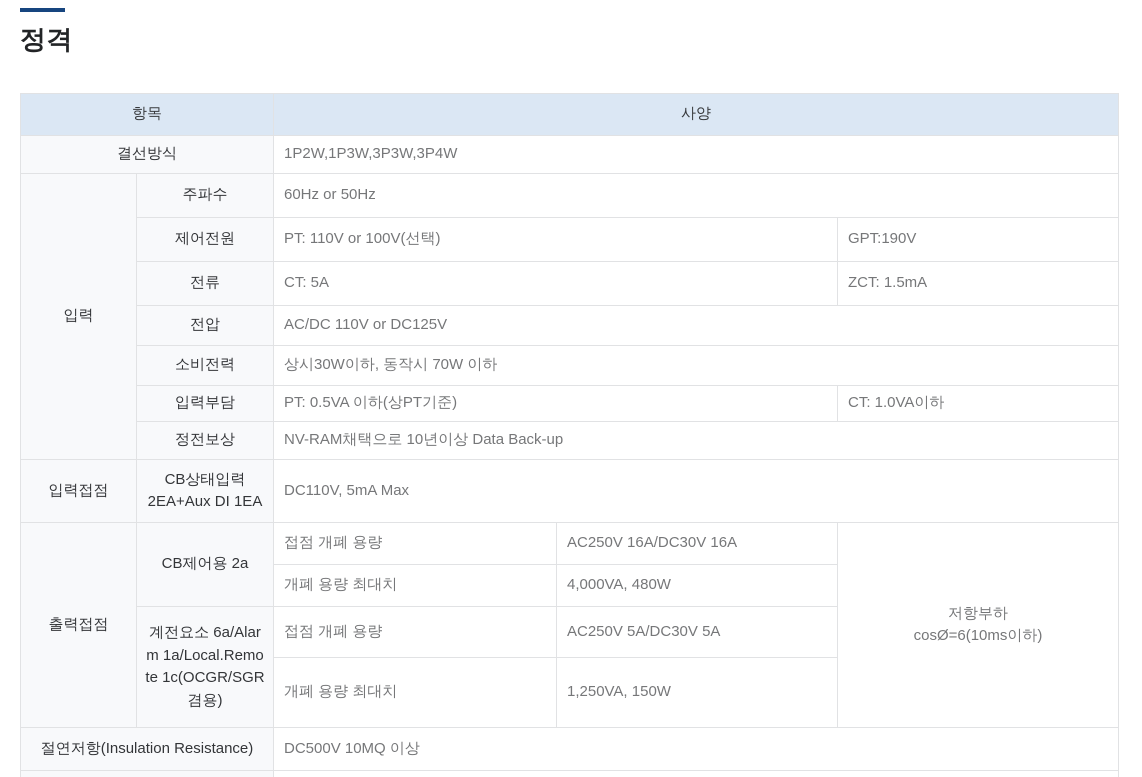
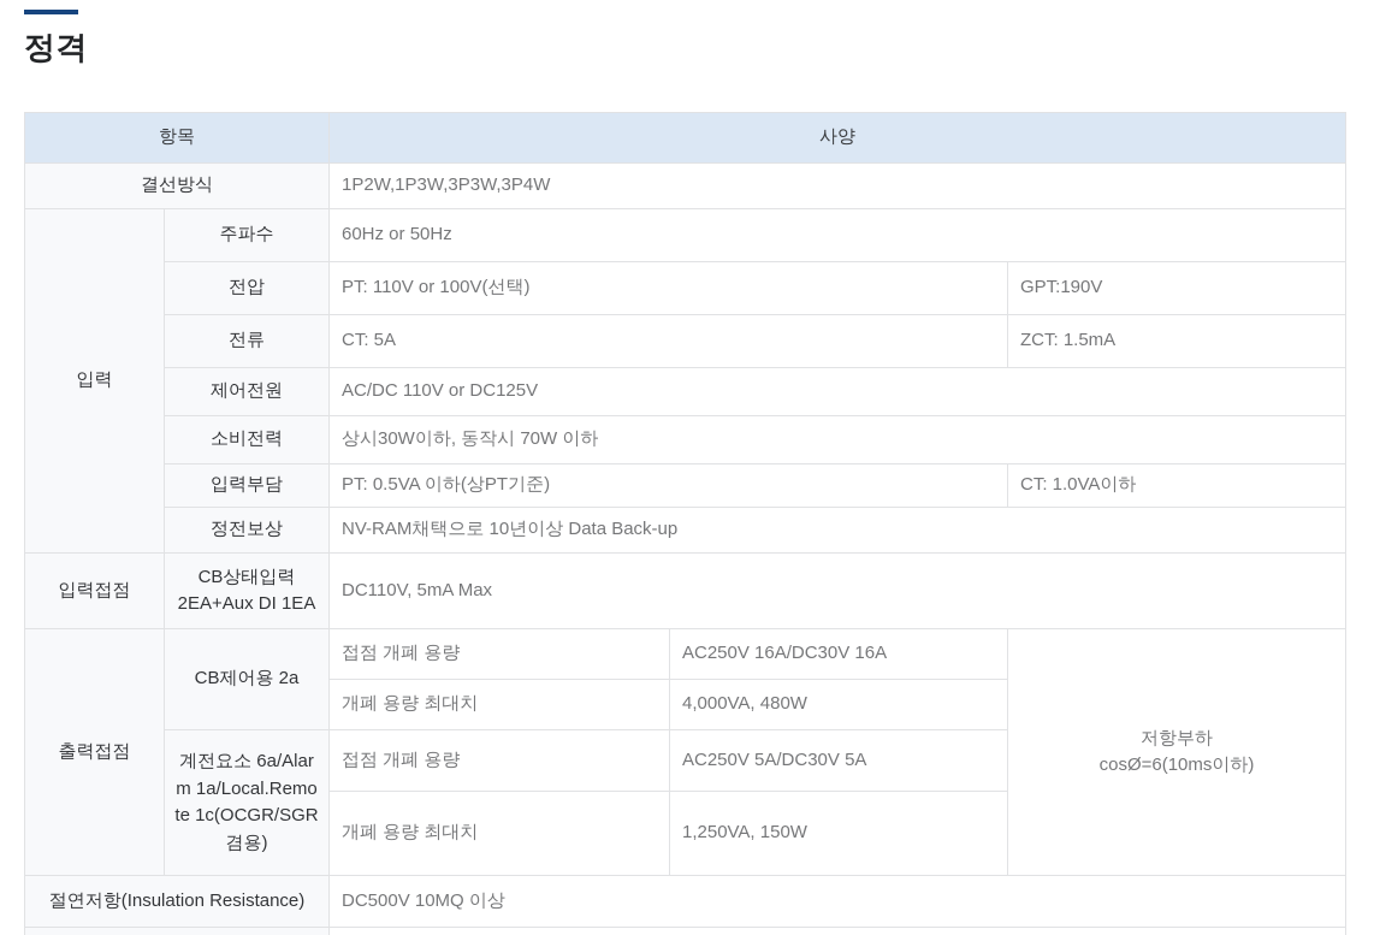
  정격
  항목	사양
  결선방식	1P2W,1P3W,3P3W,3P4W
  입력	주파수	60Hz or 50Hz
- 제어전원	PT: 110V or 100V(선택)	GPT:190V
+ 전압	PT: 110V or 100V(선택)	GPT:190V
  전류	CT: 5A	ZCT: 1.5mA
- 전압	AC/DC 110V or DC125V
+ 제어전원	AC/DC 110V or DC125V
  소비전력	상시30W이하, 동작시 70W 이하
  입력부담	PT: 0.5VA 이하(상PT기준)	CT: 1.0VA이하
  정전보상	NV-RAM채택으로 10년이상 Data Back-up
  입력접점	CB상태입력 2EA+Aux DI 1EA	DC110V, 5mA Max
  출력접점	CB제어용 2a	접점 개폐 용량	AC250V 16A/DC30V 16A	저항부하 cosØ=6(10ms이하)
  개폐 용량 최대치	4,000VA, 480W
  계전요소 6a/Alarm 1a/Local.Remote 1c(OCGR/SGR 겸용)	접점 개폐 용량	AC250V 5A/DC30V 5A
  개폐 용량 최대치	1,250VA, 150W
  절연저항(Insulation Resistance)	DC500V 10MQ 이상
